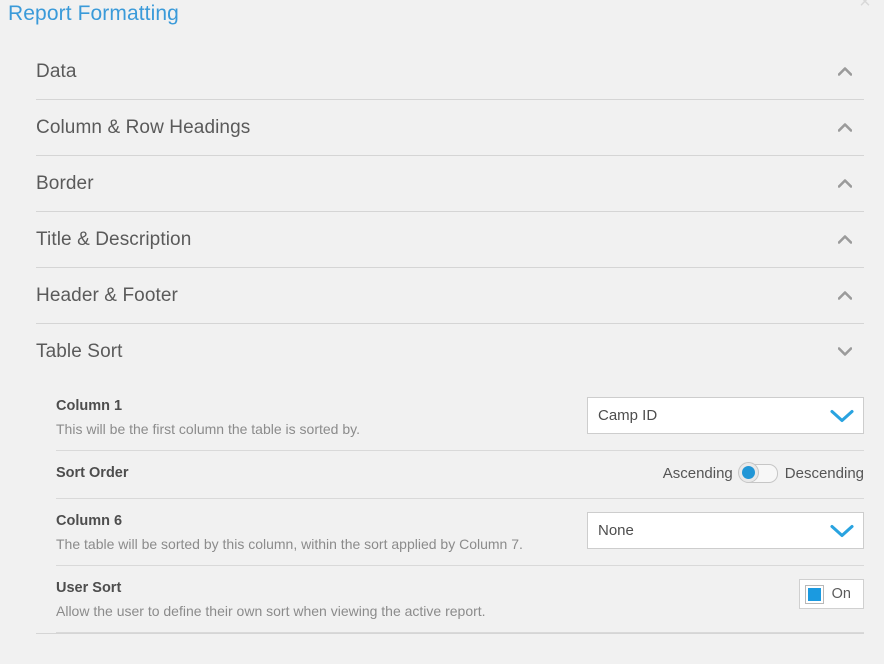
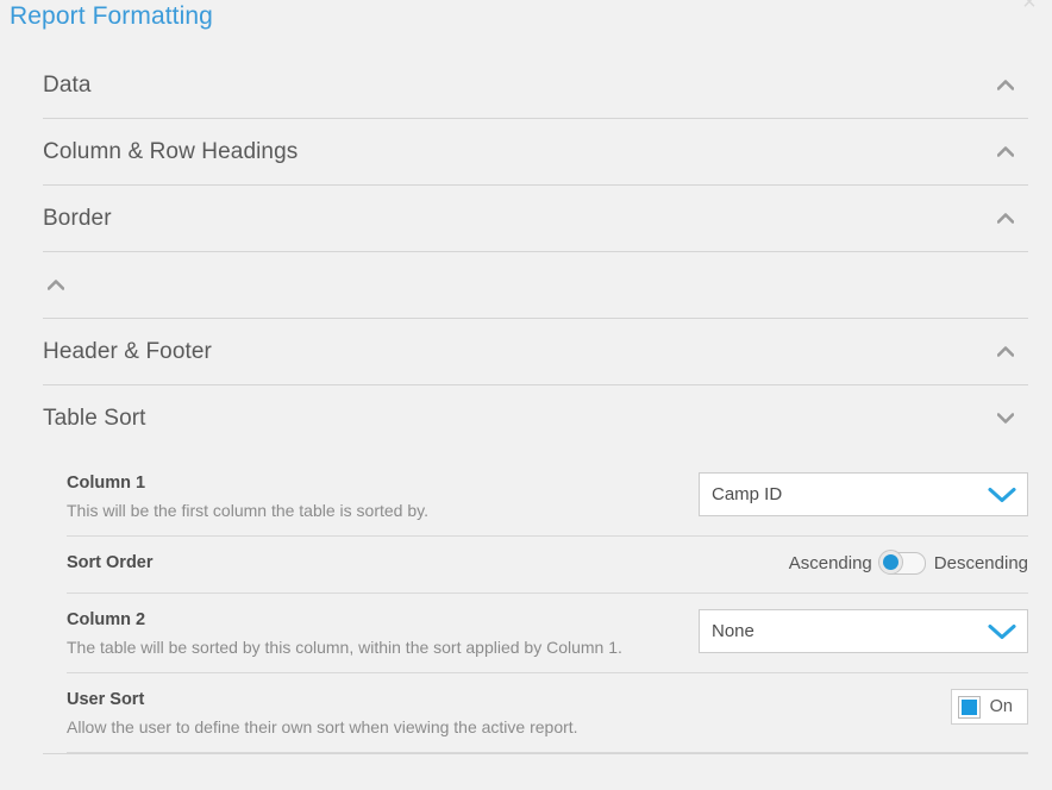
  ×
  Report Formatting
  Data
  Column & Row Headings
  Border
- Title & Description
  Header & Footer
  Table Sort
  Column 1
  This will be the first column the table is sorted by.
  Camp ID
  Sort Order
  Ascending
  Descending
- Column 6
+ Column 2
- The table will be sorted by this column, within the sort applied by Column 7.
+ The table will be sorted by this column, within the sort applied by Column 1.
  None
  User Sort
  Allow the user to define their own sort when viewing the active report.
  On
